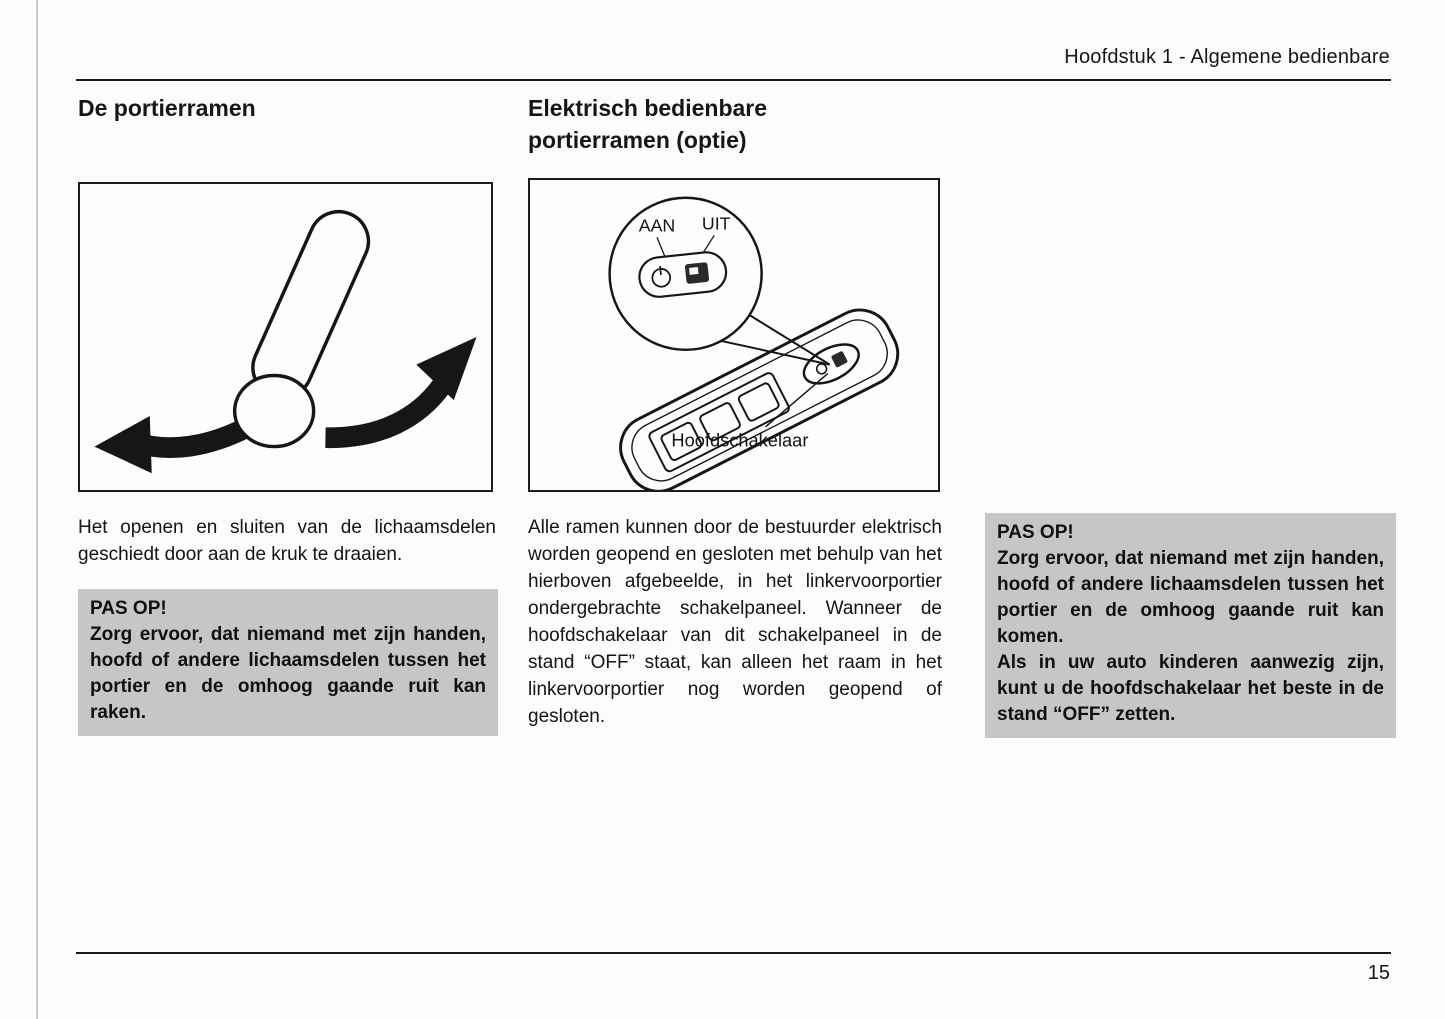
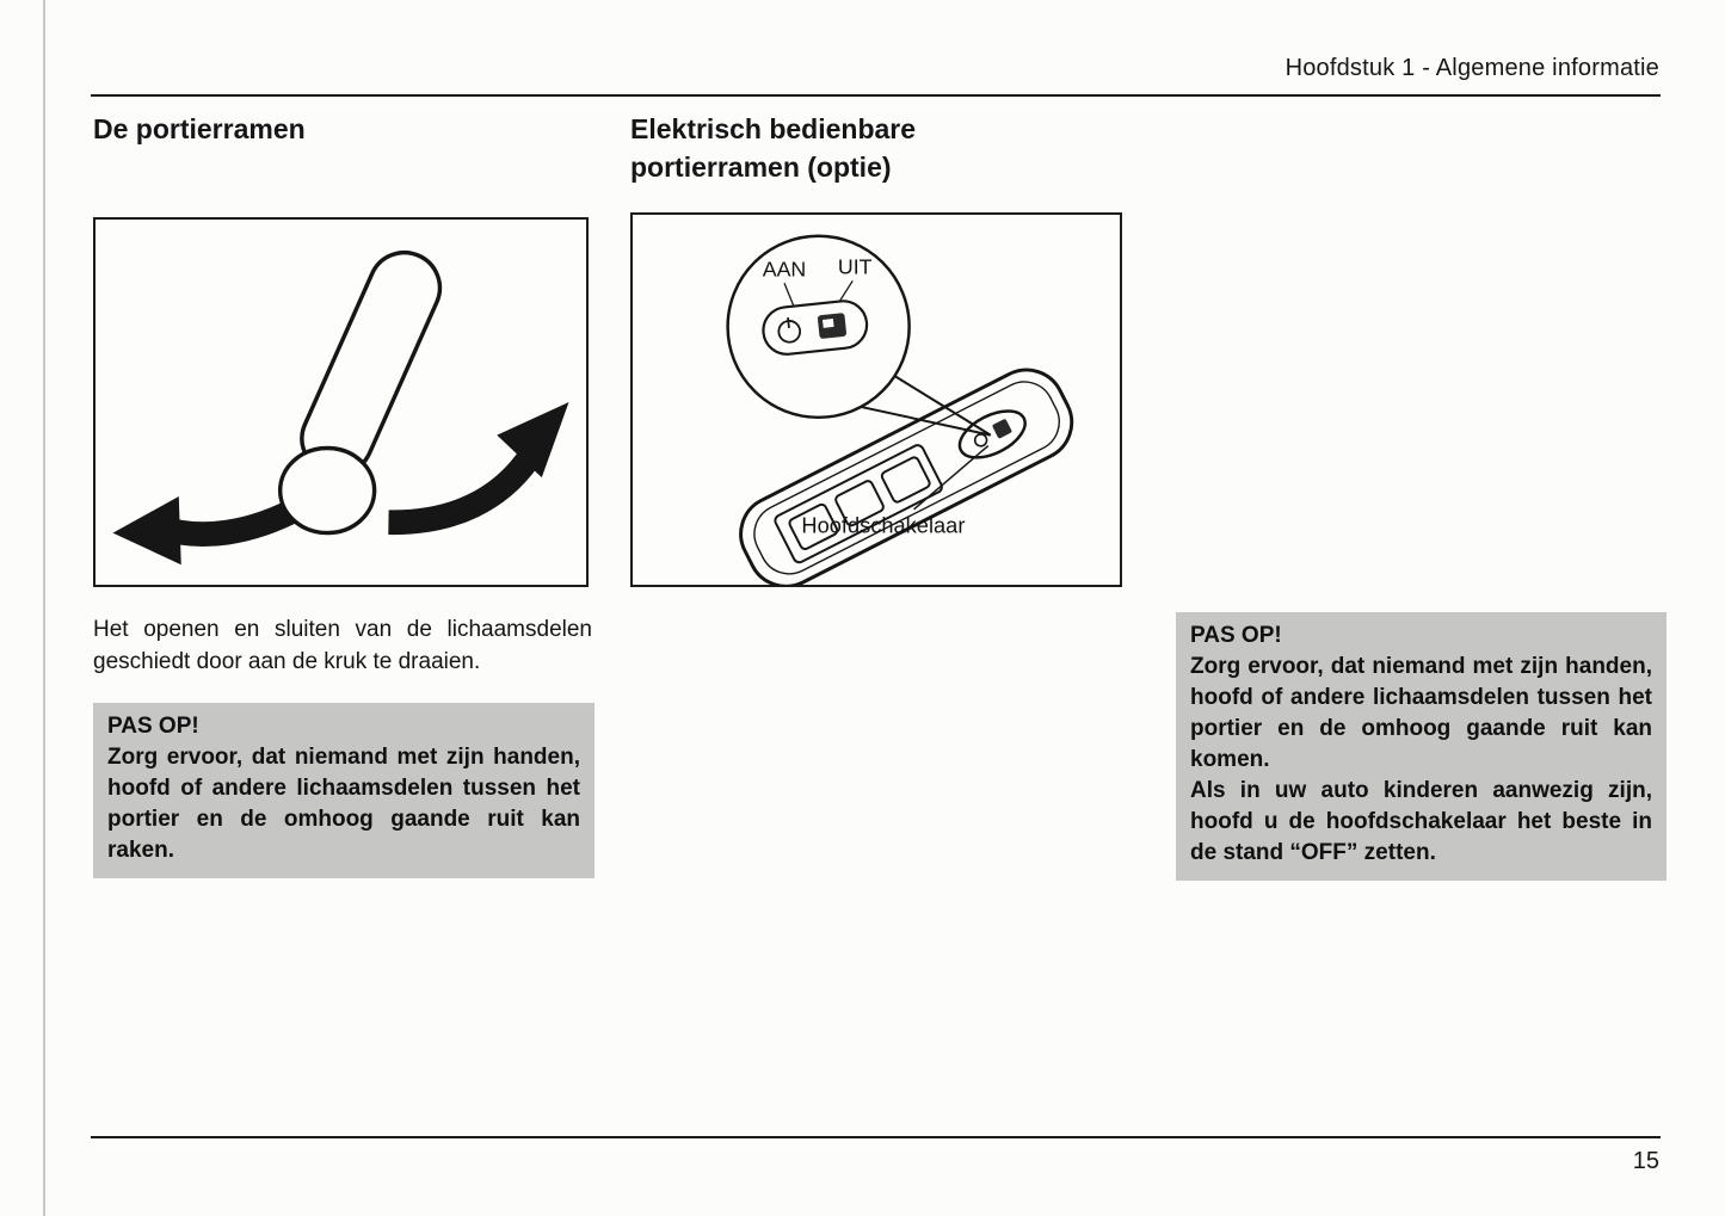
- Hoofdstuk 1 - Algemene bedienbare
+ Hoofdstuk 1 - Algemene informatie
  De portierramen
  Het openen en sluiten van de lichaamsdelen geschiedt door aan de kruk te draaien.
  PAS OP!
  Zorg ervoor, dat niemand met zijn handen, hoofd of andere lichaamsdelen tussen het portier en de omhoog gaande ruit kan raken.
  Elektrisch bedienbare
  portierramen (optie)
  AAN
  UIT
  Hoofdschakelaar
- Alle ramen kunnen door de bestuurder elektrisch worden geopend en gesloten met behulp van het hierboven afgebeelde, in het linkervoorportier ondergebrachte schakelpaneel. Wanneer de hoofdschakelaar van dit schakelpaneel in de stand “OFF” staat, kan alleen het raam in het linkervoorportier nog worden geopend of gesloten.
  PAS OP!
  Zorg ervoor, dat niemand met zijn handen, hoofd of andere lichaamsdelen tussen het portier en de omhoog gaande ruit kan komen.
- Als in uw auto kinderen aanwezig zijn, kunt u de hoofdschakelaar het beste in de stand “OFF” zetten.
+ Als in uw auto kinderen aanwezig zijn, hoofd u de hoofdschakelaar het beste in de stand “OFF” zetten.
  15
